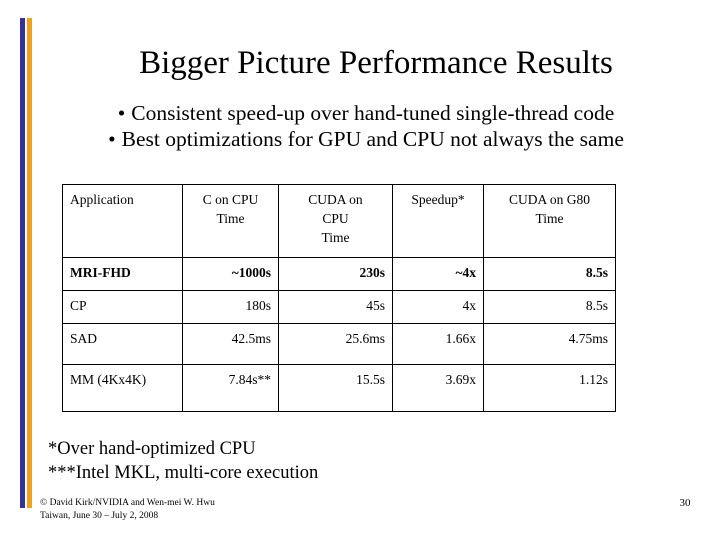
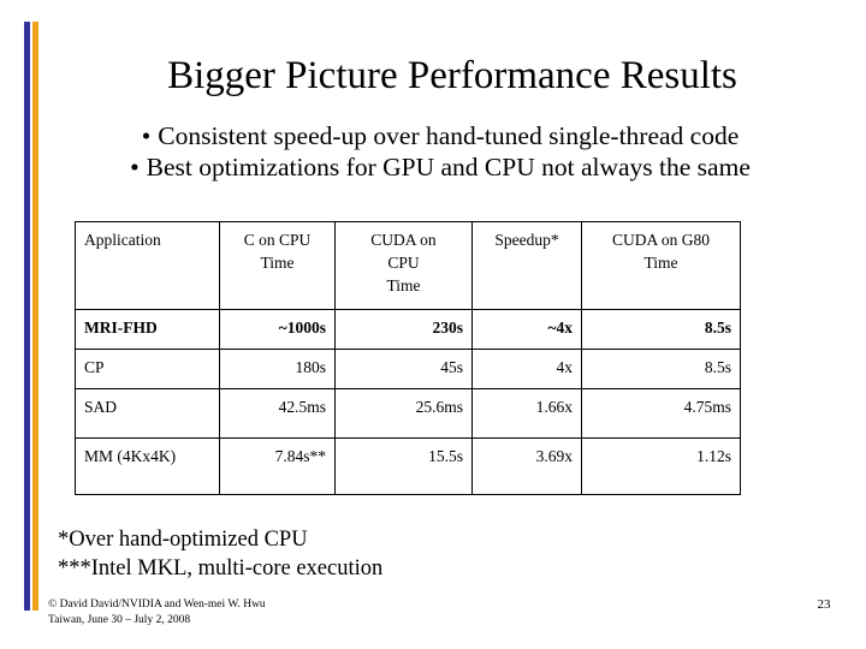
  Bigger Picture Performance Results
  • Consistent speed-up over hand-tuned single-thread code
  • Best optimizations for GPU and CPU not always the same
  Application	C on CPU Time	CUDA on CPU Time	Speedup*	CUDA on G80 Time
  MRI-FHD	~1000s	230s	~4x	8.5s
  CP	180s	45s	4x	8.5s
  SAD	42.5ms	25.6ms	1.66x	4.75ms
  MM (4Kx4K)	7.84s**	15.5s	3.69x	1.12s
  *Over hand-optimized CPU
  ***Intel MKL, multi-core execution
- © David Kirk/NVIDIA and Wen-mei W. Hwu
+ © David David/NVIDIA and Wen-mei W. Hwu
  Taiwan, June 30 – July 2, 2008
- 30
+ 23
